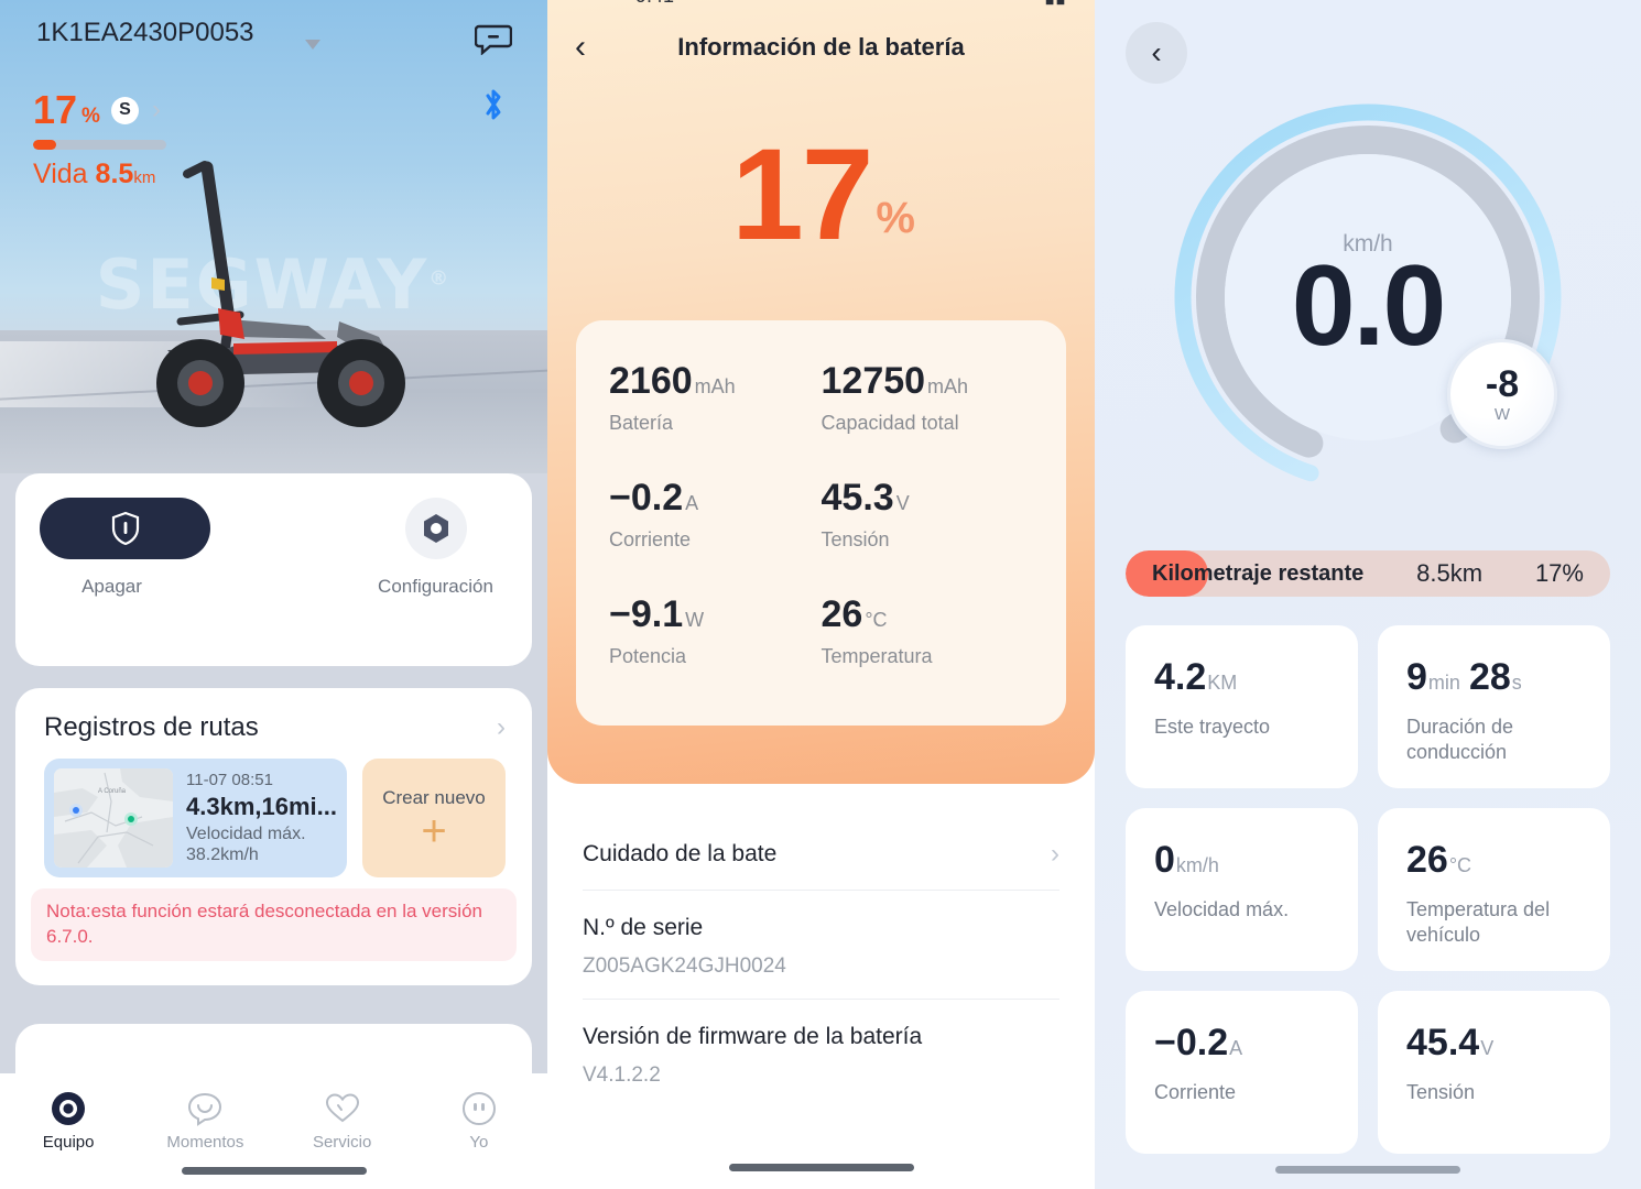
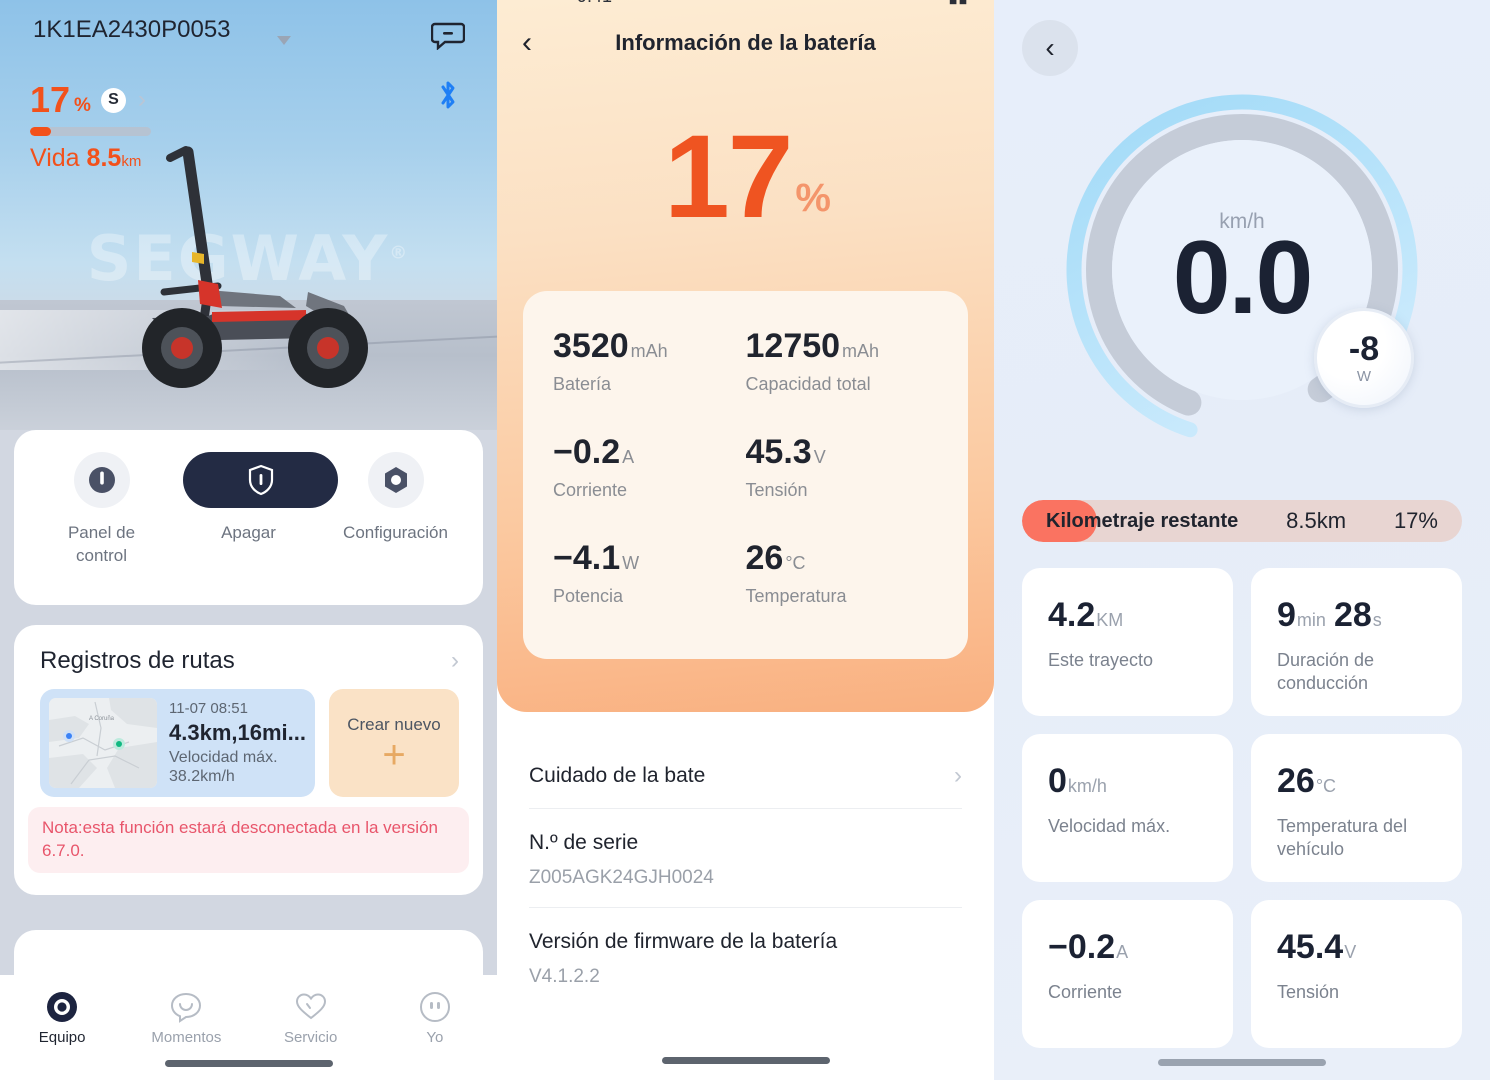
  SEWAY®
  1K1EA2430P0053
  17
  %
  S
  ›
  Vida 8.5km
+ Panel de
+ control
  Apagar
  Configuración
  Registros de rutas
  ›
  11-07 08:51
  4.3km,16mi...
  Velocidad máx.
  38.2km/h
  Crear nuevo
  +
  Nota:esta función estará desconectada en la versión 6.7.0.
  Equipo
  Momentos
  Servicio
  Yo
  ‹
  Información de la batería
  17%
- 2160mAh
+ 3520mAh
  Batería
  12750mAh
  Capacidad total
  −0.2A
  Corriente
  45.3V
  Tensión
- −9.1W
+ −4.1W
  Potencia
  26°C
  Temperatura
  Cuidado de la bate
  ›
  N.º de serie
  Z005AGK24GJH0024
  Versión de firmware de la batería
  V4.1.2.2
  ‹
  km/h
  0.0
  -8
  W
  Kilometraje restante
  8.5km
  17%
  4.2KM
  Este trayecto
  9min 28s
  Duración de conducción
  0km/h
  Velocidad máx.
  26°C
  Temperatura del vehículo
  −0.2A
  Corriente
  45.4V
  Tensión
